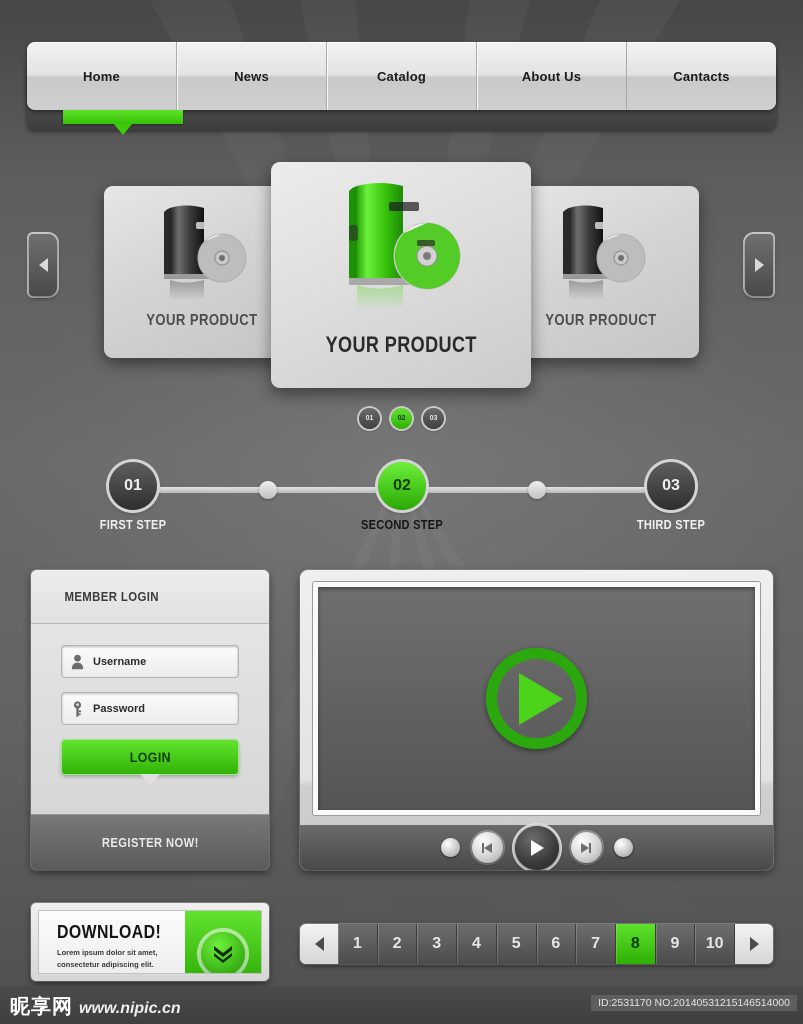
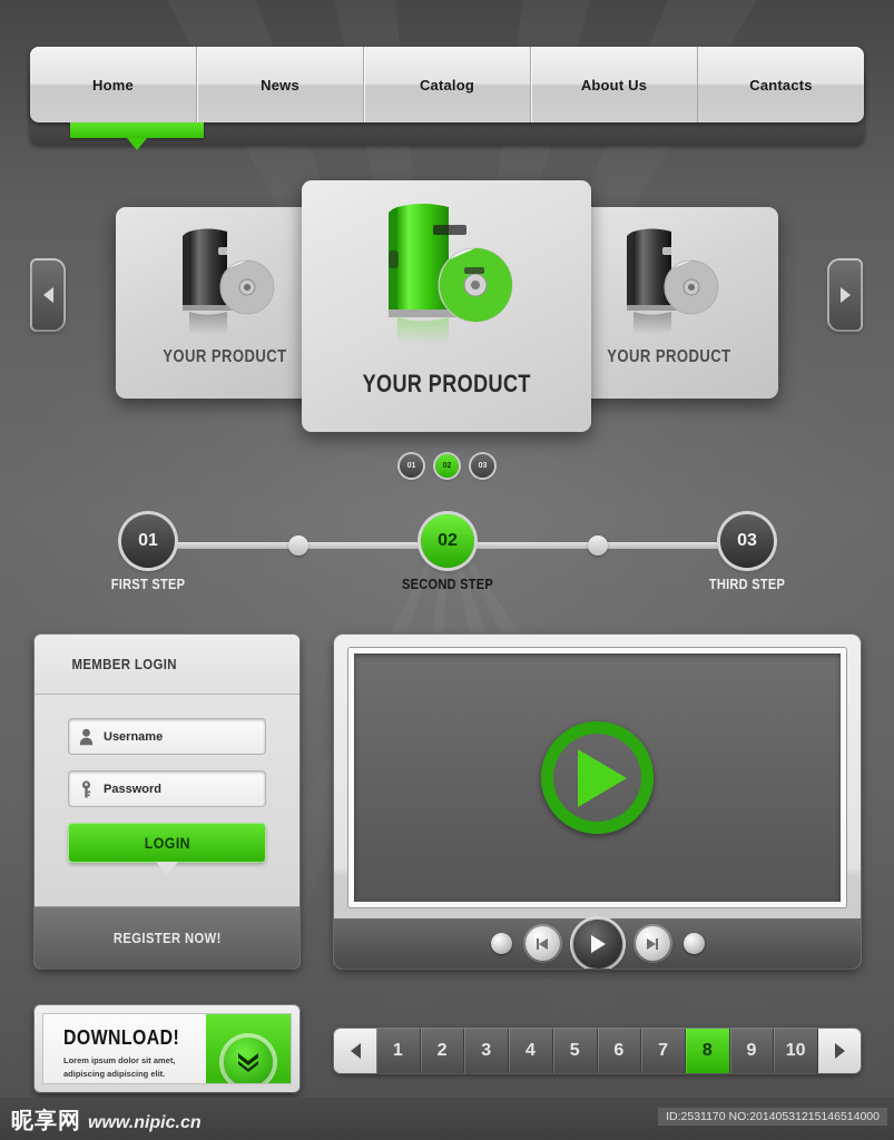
  Home
  News
  Catalog
  About Us
  Cantacts
  YOUR PRODUCT
  YOUR PRODUCT
  YOUR PRODUCT
  01
  FIRST STEP
  02
  SECOND STEP
  03
  THIRD STEP
  MEMBER LOGIN
  Username
  Password
  LOGIN
  REGISTER NOW!
  DOWNLOAD!
- Lorem ipsum dolor sit amet, consectetur adipiscing elit.
+ Lorem ipsum dolor sit amet, adipiscing adipiscing elit.
  1
  2
  3
  4
  5
  6
  7
  8
  9
  10
  昵享网
  www.nipic.cn
  ID:2531170 NO:20140531215146514000
